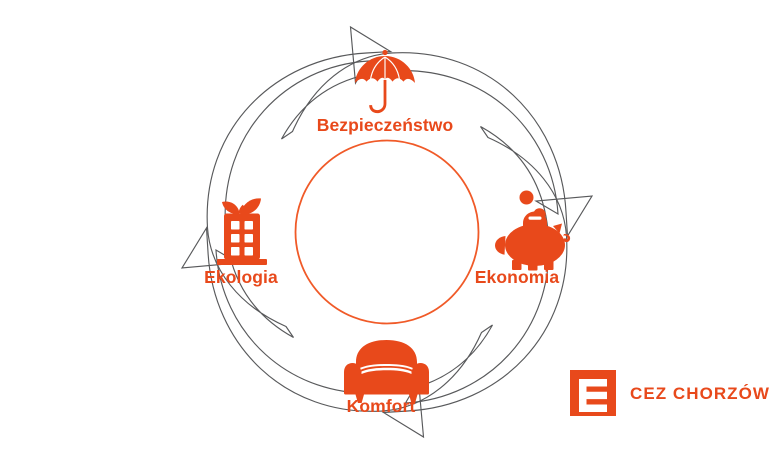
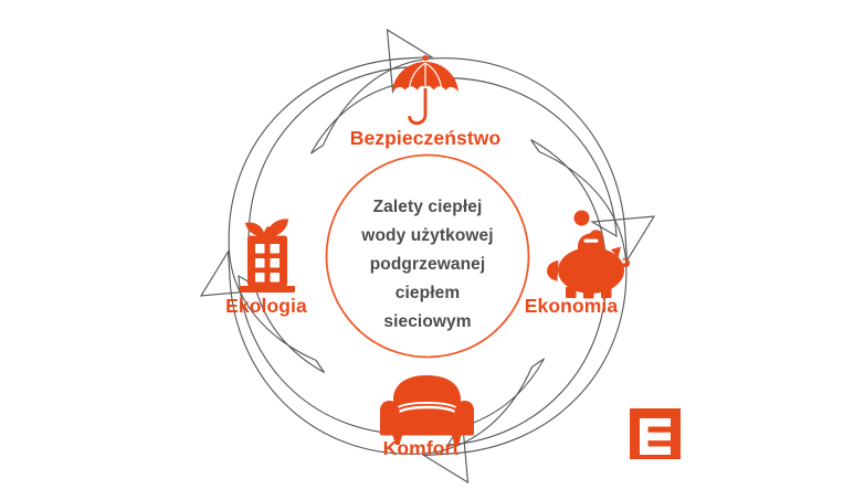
+ Zalety ciepłej
+ wody użytkowej
+ podgrzewanej
+ ciepłem
+ sieciowym
  Bezpieczeństwo
  Ekonomia
  Komfort
  Ekologia
- CEZ CHORZÓW
